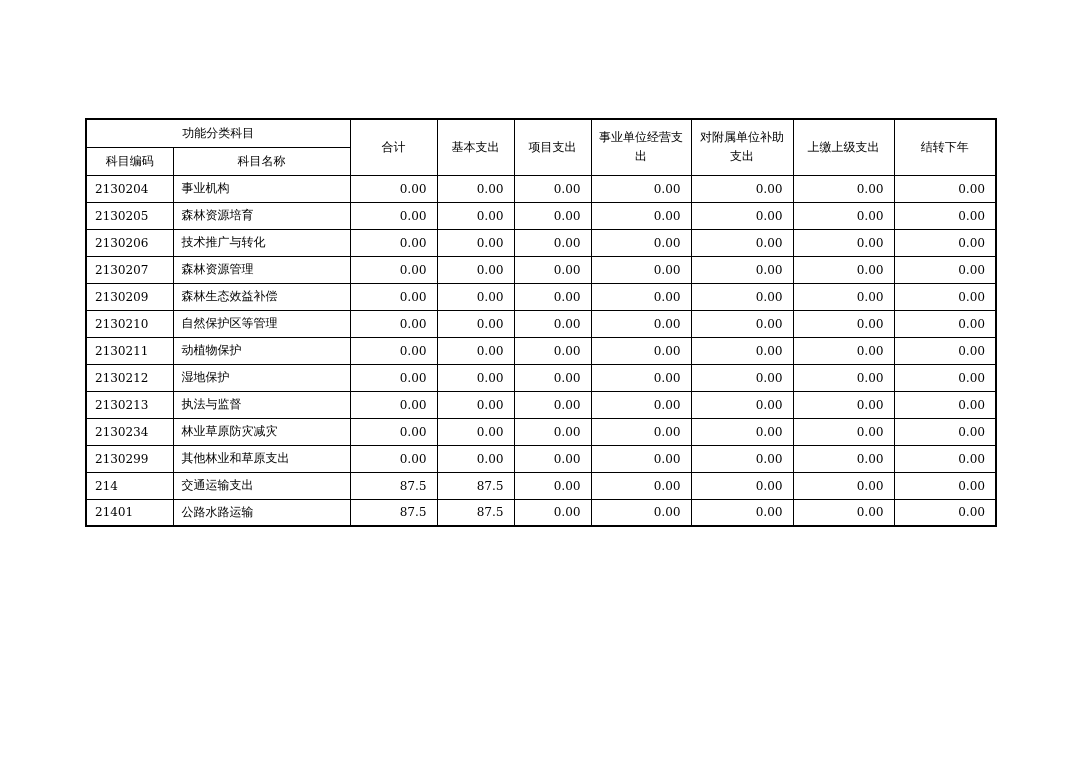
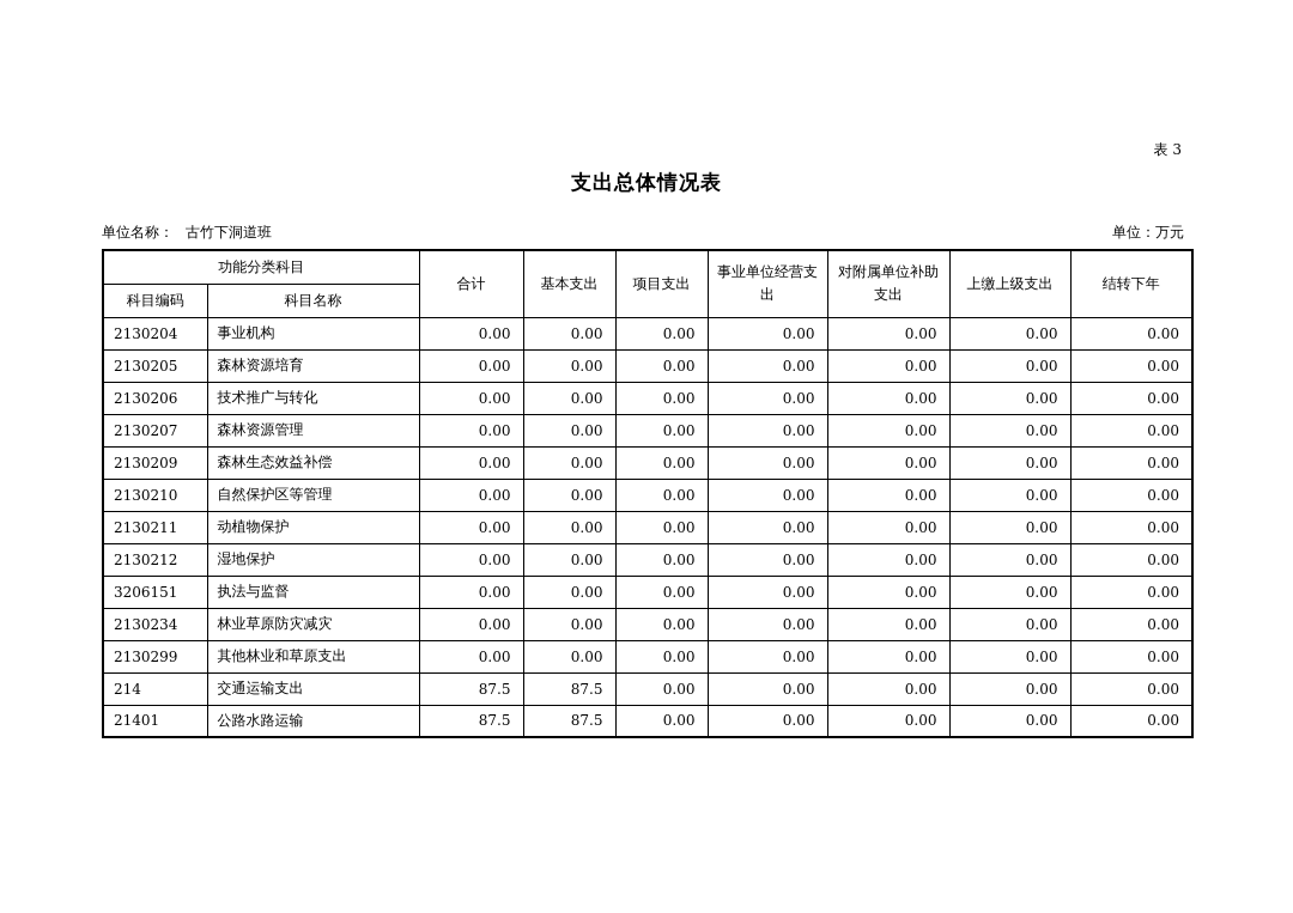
+ 表 3
+ 支出总体情况表
+ 单位名称： 古竹下洞道班
+ 单位：万元
  功能分类科目	合计	基本支出	项目支出	事业单位经营支出	对附属单位补助支出	上缴上级支出	结转下年
  科目编码	科目名称
  2130204	事业机构	0.00	0.00	0.00	0.00	0.00	0.00	0.00
  2130205	森林资源培育	0.00	0.00	0.00	0.00	0.00	0.00	0.00
  2130206	技术推广与转化	0.00	0.00	0.00	0.00	0.00	0.00	0.00
  2130207	森林资源管理	0.00	0.00	0.00	0.00	0.00	0.00	0.00
  2130209	森林生态效益补偿	0.00	0.00	0.00	0.00	0.00	0.00	0.00
  2130210	自然保护区等管理	0.00	0.00	0.00	0.00	0.00	0.00	0.00
  2130211	动植物保护	0.00	0.00	0.00	0.00	0.00	0.00	0.00
  2130212	湿地保护	0.00	0.00	0.00	0.00	0.00	0.00	0.00
- 2130213	执法与监督	0.00	0.00	0.00	0.00	0.00	0.00	0.00
+ 3206151	执法与监督	0.00	0.00	0.00	0.00	0.00	0.00	0.00
  2130234	林业草原防灾减灾	0.00	0.00	0.00	0.00	0.00	0.00	0.00
  2130299	其他林业和草原支出	0.00	0.00	0.00	0.00	0.00	0.00	0.00
  214	交通运输支出	87.5	87.5	0.00	0.00	0.00	0.00	0.00
  21401	公路水路运输	87.5	87.5	0.00	0.00	0.00	0.00	0.00
